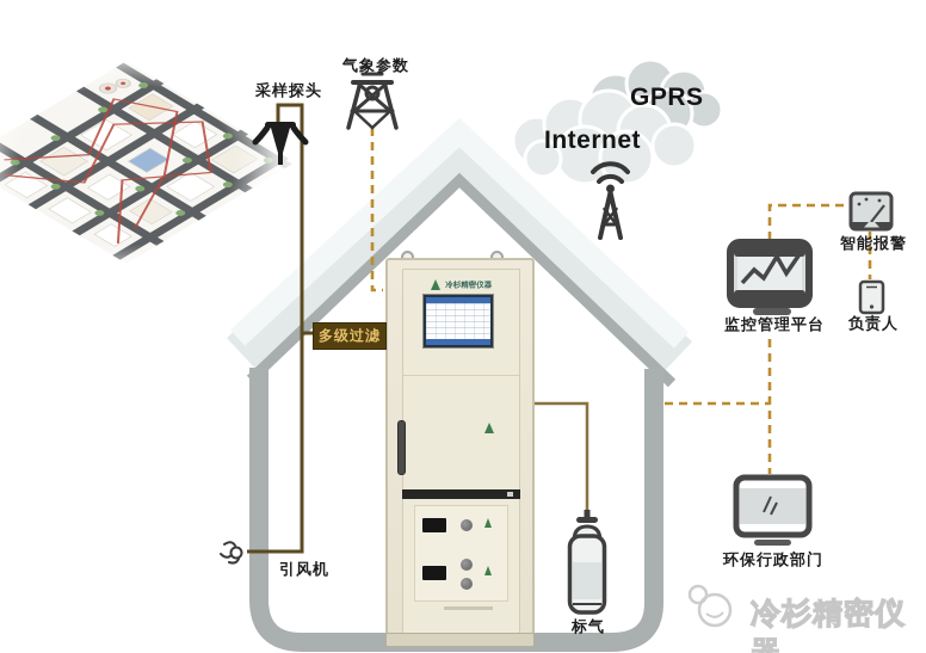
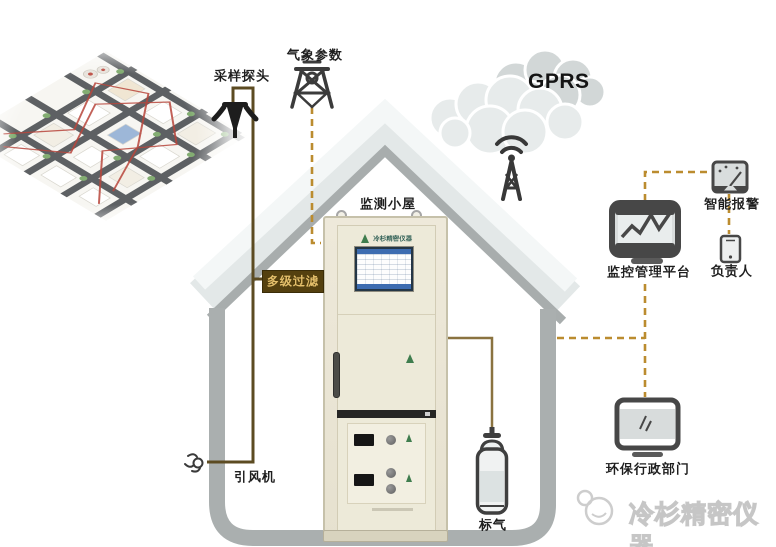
  采样探头
  气象参数
+ 监测小屋
  多级过滤
  引风机
  标气
  监控管理平台
  智能报警
  负责人
  环保行政部门
  GPRS
- Internet
  冷杉精密仪
